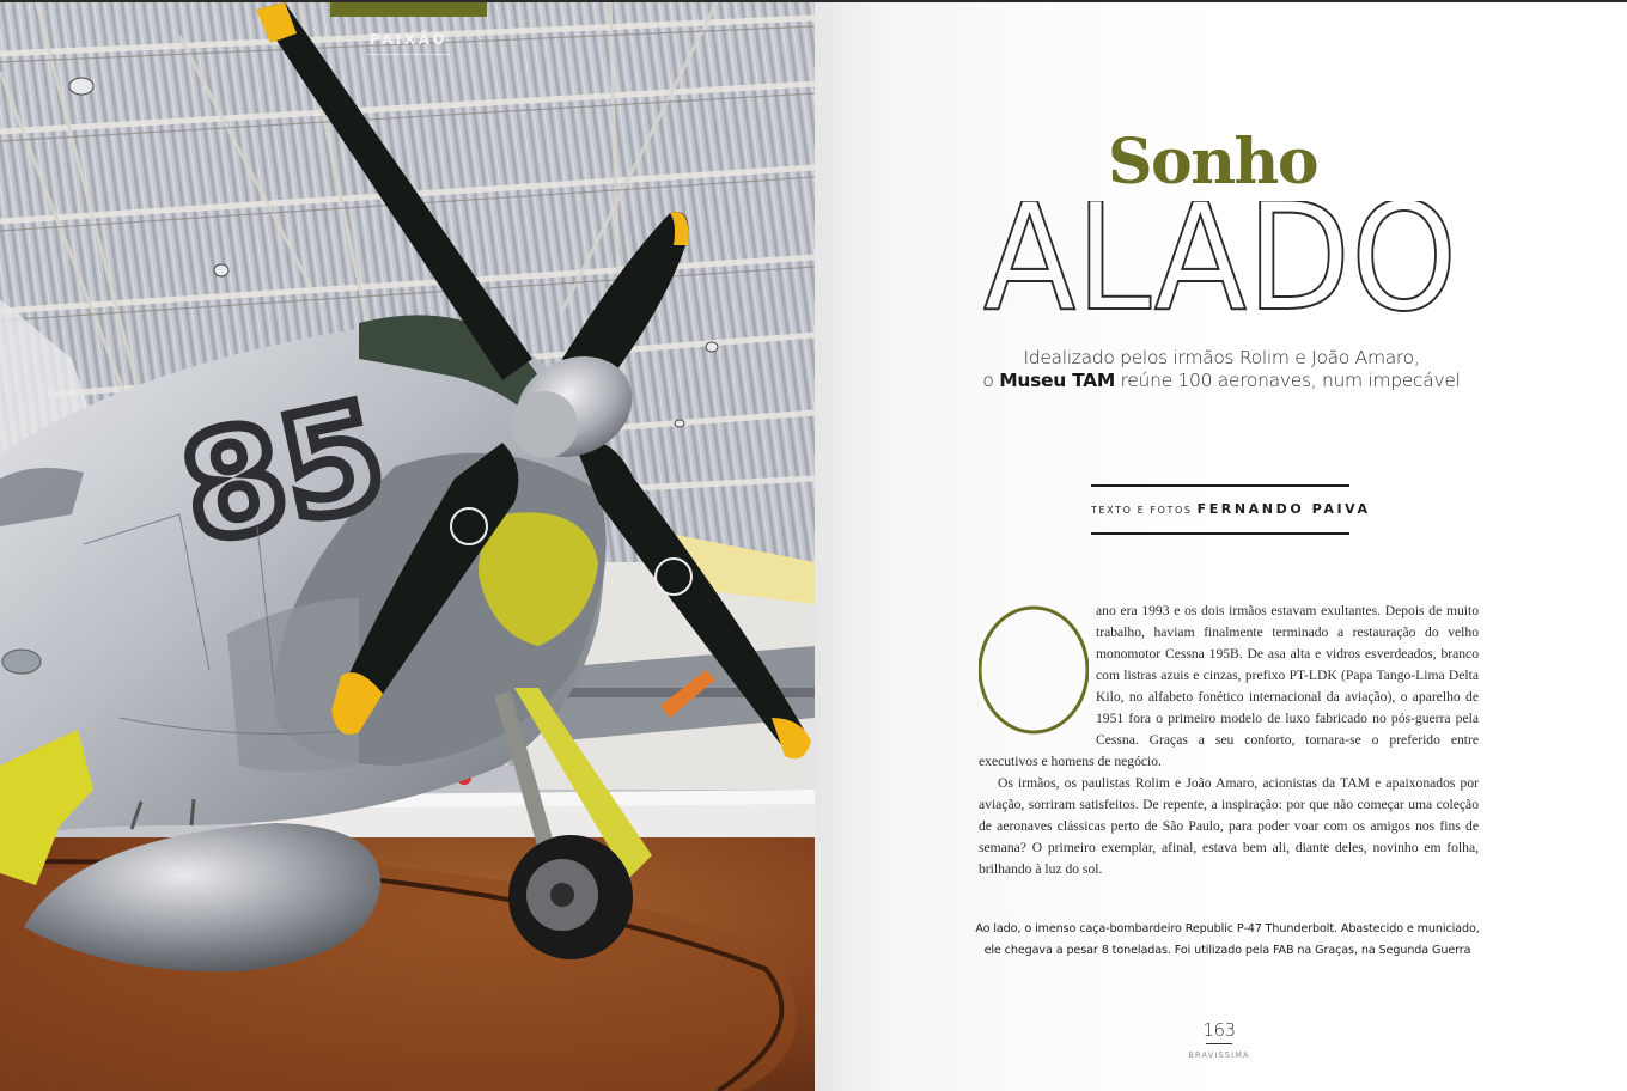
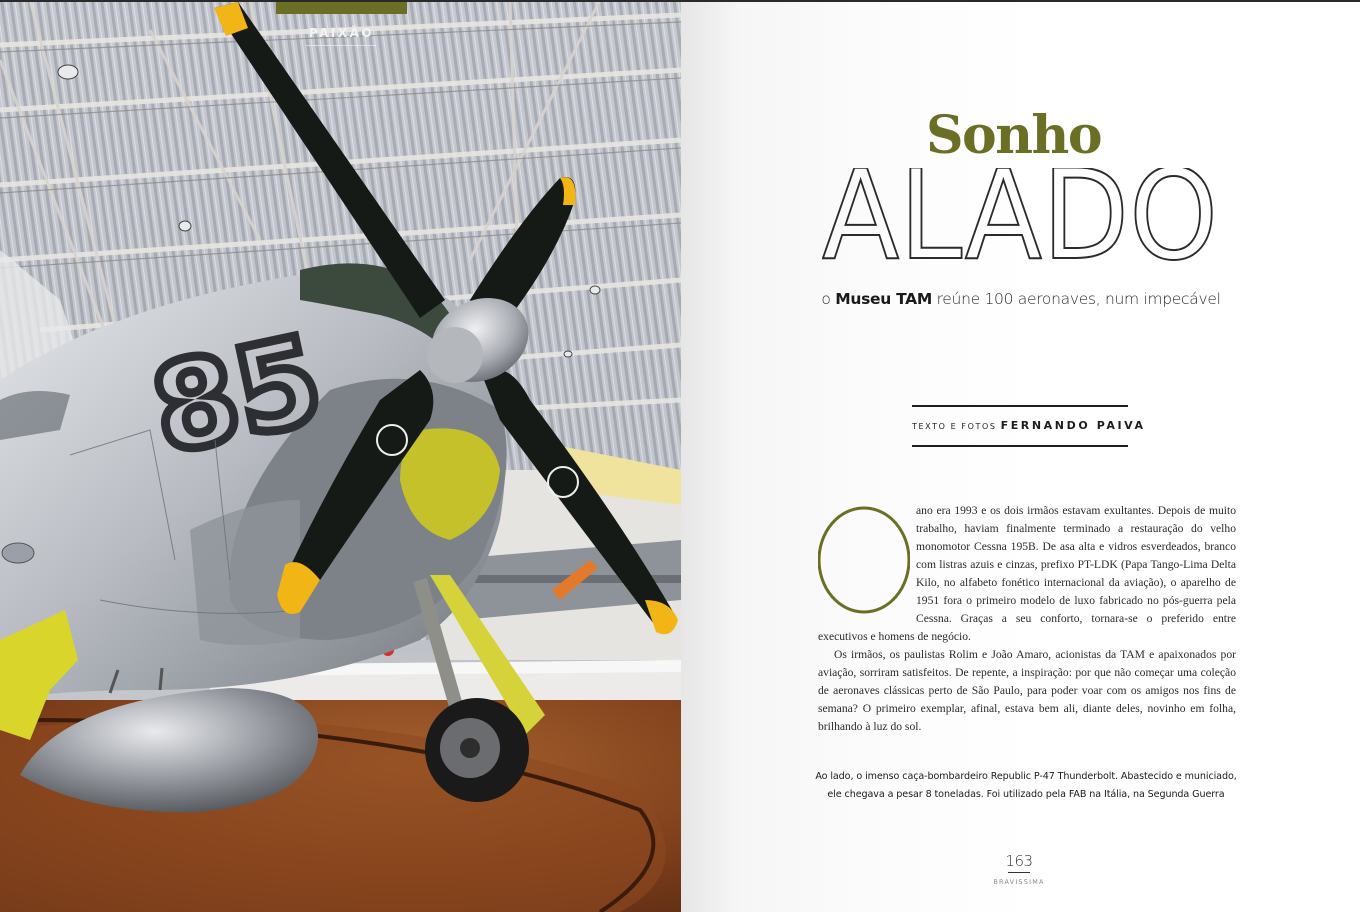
  PAIXÃO
  Sonho
  ALADO
- Idealizado pelos irmãos Rolim e João Amaro,
  o Museu TAM reúne 100 aeronaves, num impecável
  TEXTO E FOTOS FERNANDO PAIVA
  ano era 1993 e os dois irmãos estavam exultantes. Depois de muito trabalho, haviam finalmente terminado a restauração do velho monomotor Cessna 195B. De asa alta e vidros esverdeados, branco com listras azuis e cinzas, prefixo PT-LDK (Papa Tango-Lima Delta Kilo, no alfabeto fonético internacional da aviação), o aparelho de 1951 fora o primeiro modelo de luxo fabricado no pós-guerra pela Cessna. Graças a seu conforto, tornara-se o preferido entre executivos e homens de negócio.
  Os irmãos, os paulistas Rolim e João Amaro, acionistas da TAM e apaixonados por aviação, sorriram satisfeitos. De repente, a inspiração: por que não começar uma coleção de aeronaves clássicas perto de São Paulo, para poder voar com os amigos nos fins de semana? O primeiro exemplar, afinal, estava bem ali, diante deles, novinho em folha, brilhando à luz do sol.
  Ao lado, o imenso caça-bombardeiro Republic P-47 Thunderbolt. Abastecido e municiado,
- ele chegava a pesar 8 toneladas. Foi utilizado pela FAB na Graças, na Segunda Guerra
+ ele chegava a pesar 8 toneladas. Foi utilizado pela FAB na Itália, na Segunda Guerra
  163
  BRAVISSIMA
